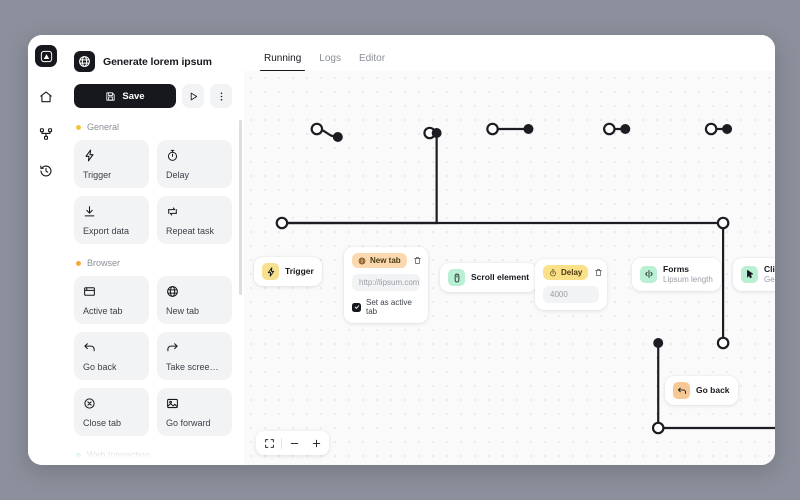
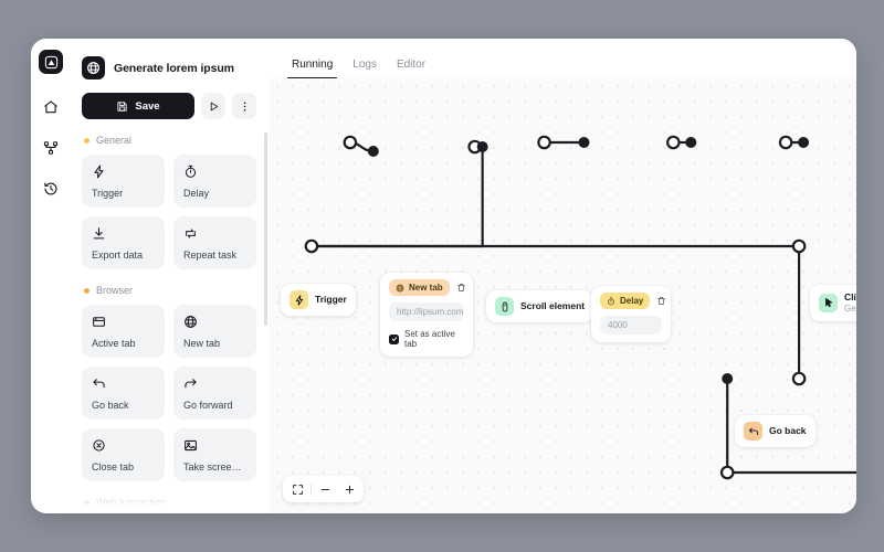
  Generate lorem ipsum
  Save
  General
  Trigger
  Delay
  Export data
  Repeat task
  Browser
  Active tab
  New tab
  Go back
- Take scree…
+ Go forward
  Close tab
- Go forward
+ Take scree…
  Running
  Logs
  Editor
  Trigger
  New tab
  http://lipsum.com
  Set as active tab
  Scroll element
  Delay
  4000
- Forms
- Lipsum length
  Go back
